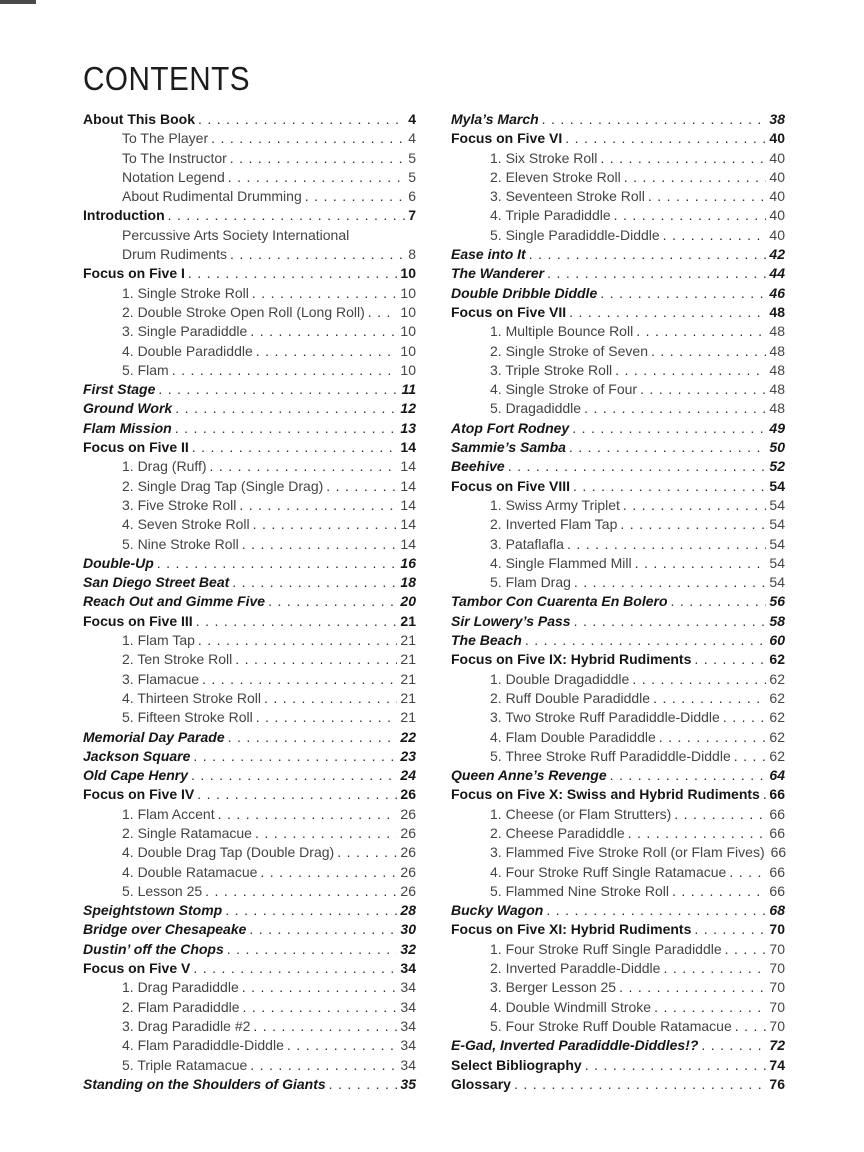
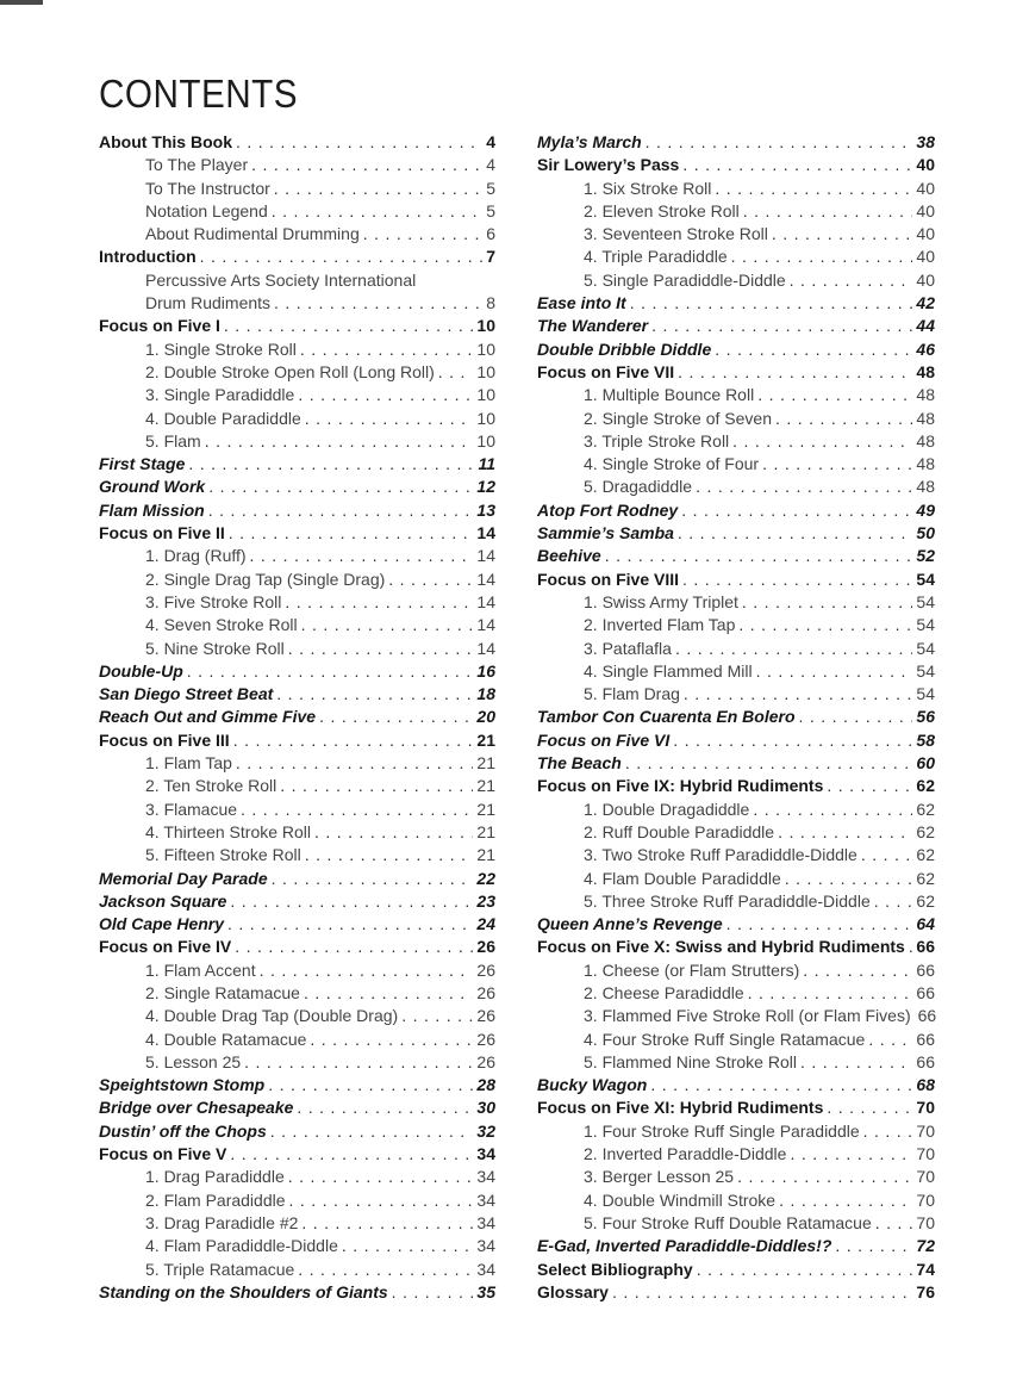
  CONTENTS
  About This Book
  4
  To The Player
  4
  To The Instructor
  5
  Notation Legend
  5
  About Rudimental Drumming
  6
  Introduction
  7
  Percussive Arts Society International
  Drum Rudiments
  8
  Focus on Five I
  10
  1. Single Stroke Roll
  10
  2. Double Stroke Open Roll (Long Roll)
  10
  3. Single Paradiddle
  10
  4. Double Paradiddle
  10
  5. Flam
  10
  First Stage
  11
  Ground Work
  12
  Flam Mission
  13
  Focus on Five II
  14
  1. Drag (Ruff)
  14
  2. Single Drag Tap (Single Drag)
  14
  3. Five Stroke Roll
  14
  4. Seven Stroke Roll
  14
  5. Nine Stroke Roll
  14
  Double-Up
  16
  San Diego Street Beat
  18
  Reach Out and Gimme Five
  20
  Focus on Five III
  21
  1. Flam Tap
  21
  2. Ten Stroke Roll
  21
  3. Flamacue
  21
  4. Thirteen Stroke Roll
  21
  5. Fifteen Stroke Roll
  21
  Memorial Day Parade
  22
  Jackson Square
  23
  Old Cape Henry
  24
  Focus on Five IV
  26
  1. Flam Accent
  26
  2. Single Ratamacue
  26
  4. Double Drag Tap (Double Drag)
  26
  4. Double Ratamacue
  26
  5. Lesson 25
  26
  Speightstown Stomp
  28
  Bridge over Chesapeake
  30
  Dustin’ off the Chops
  32
  Focus on Five V
  34
  1. Drag Paradiddle
  34
  2. Flam Paradiddle
  34
  3. Drag Paradidle #2
  34
  4. Flam Paradiddle-Diddle
  34
  5. Triple Ratamacue
  34
  Standing on the Shoulders of Giants
  35
  Myla’s March
  38
- Focus on Five VI
+ Sir Lowery’s Pass
  40
  1. Six Stroke Roll
  40
  2. Eleven Stroke Roll
  40
  3. Seventeen Stroke Roll
  40
  4. Triple Paradiddle
  40
  5. Single Paradiddle-Diddle
  40
  Ease into It
  42
  The Wanderer
  44
  Double Dribble Diddle
  46
  Focus on Five VII
  48
  1. Multiple Bounce Roll
  48
  2. Single Stroke of Seven
  48
  3. Triple Stroke Roll
  48
  4. Single Stroke of Four
  48
  5. Dragadiddle
  48
  Atop Fort Rodney
  49
  Sammie’s Samba
  50
  Beehive
  52
  Focus on Five VIII
  54
  1. Swiss Army Triplet
  54
  2. Inverted Flam Tap
  54
  3. Pataflafla
  54
  4. Single Flammed Mill
  54
  5. Flam Drag
  54
  Tambor Con Cuarenta En Bolero
  56
- Sir Lowery’s Pass
+ Focus on Five VI
  58
  The Beach
  60
  Focus on Five IX: Hybrid Rudiments
  62
  1. Double Dragadiddle
  62
  2. Ruff Double Paradiddle
  62
  3. Two Stroke Ruff Paradiddle-Diddle
  62
  4. Flam Double Paradiddle
  62
  5. Three Stroke Ruff Paradiddle-Diddle
  62
  Queen Anne’s Revenge
  64
  Focus on Five X: Swiss and Hybrid Rudiments
  66
  1. Cheese (or Flam Strutters)
  66
  2. Cheese Paradiddle
  66
  3. Flammed Five Stroke Roll (or Flam Fives)
  66
  4. Four Stroke Ruff Single Ratamacue
  66
  5. Flammed Nine Stroke Roll
  66
  Bucky Wagon
  68
  Focus on Five XI: Hybrid Rudiments
  70
  1. Four Stroke Ruff Single Paradiddle
  70
  2. Inverted Paraddle-Diddle
  70
  3. Berger Lesson 25
  70
  4. Double Windmill Stroke
  70
  5. Four Stroke Ruff Double Ratamacue
  70
  E-Gad, Inverted Paradiddle-Diddles!?
  72
  Select Bibliography
  74
  Glossary
  76
